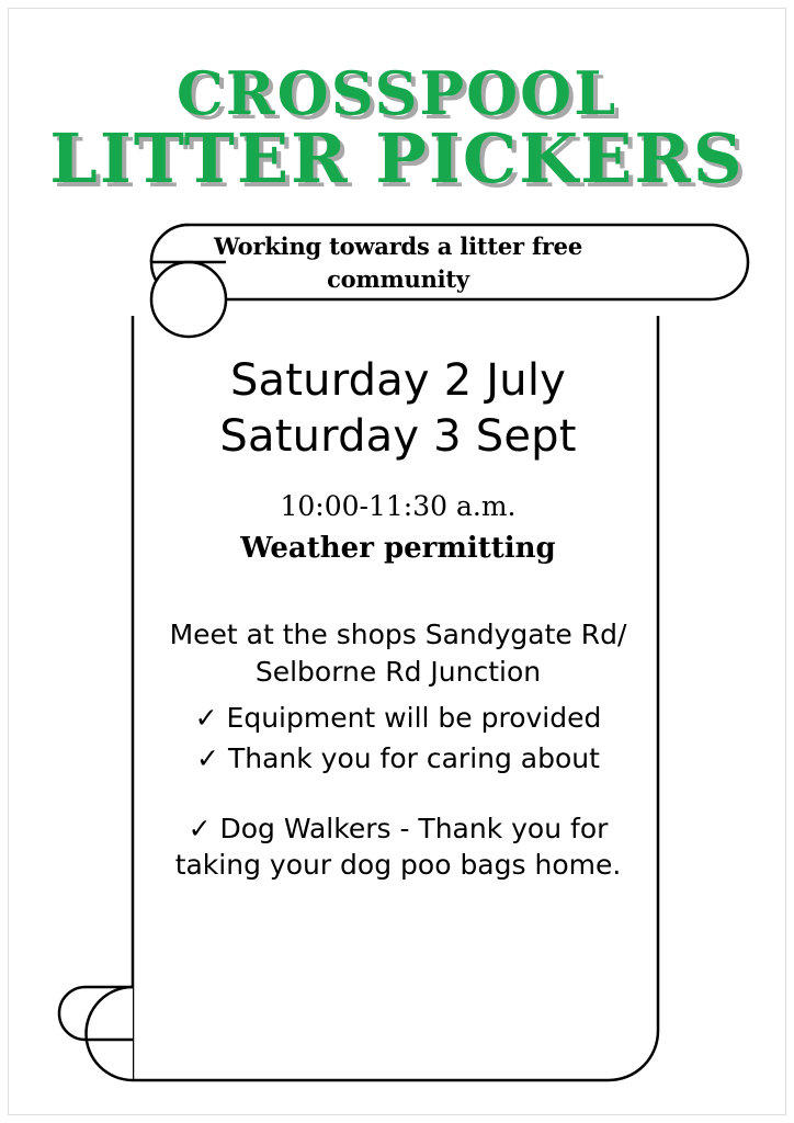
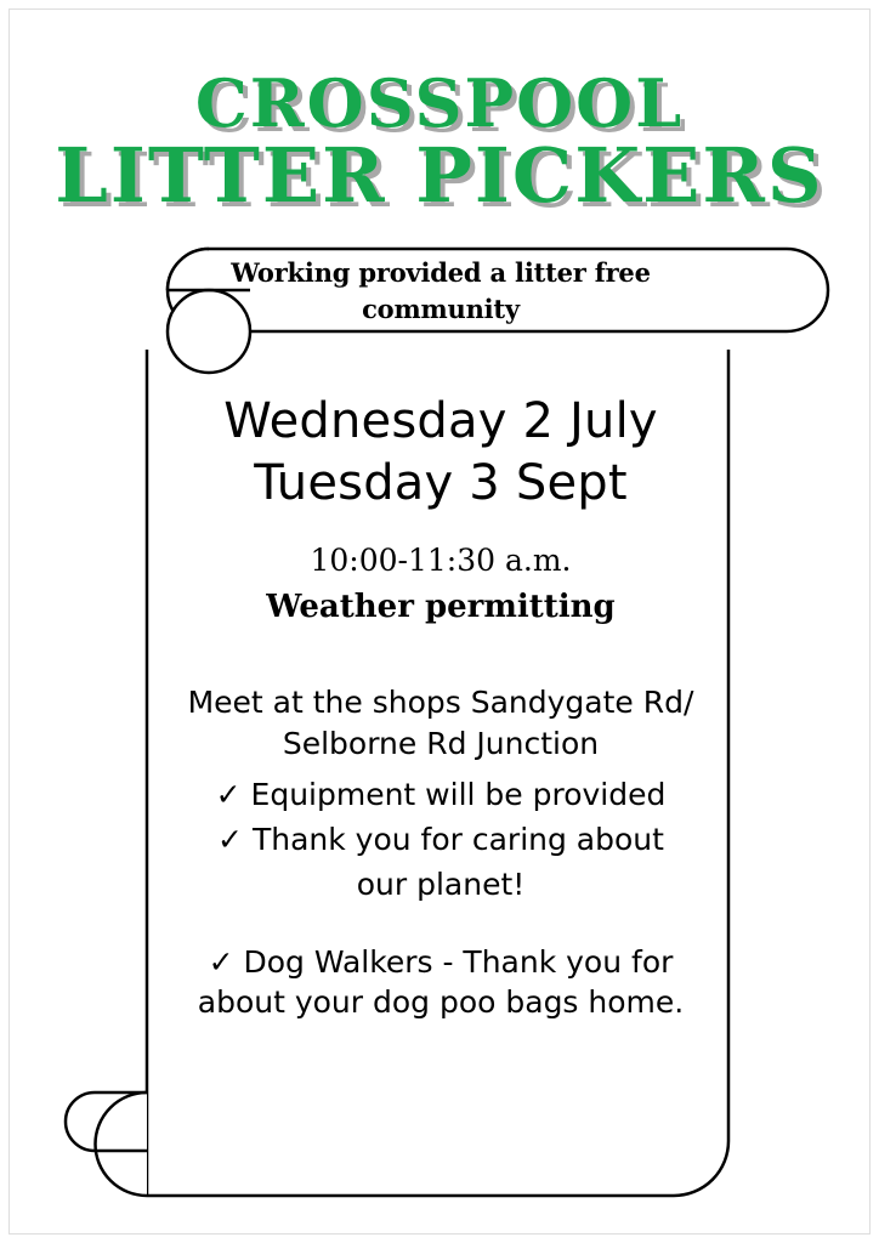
  CROSSPOOL
  LITTER PICKERS
- Working towards a litter free
+ Working provided a litter free
  community
- Saturday 2 July
+ Wednesday 2 July
- Saturday 3 Sept
+ Tuesday 3 Sept
  10:00-11:30 a.m.
  Weather permitting
  Meet at the shops Sandygate Rd/
  Selborne Rd Junction
  ✓ Equipment will be provided
  ✓ Thank you for caring about
+ our planet!
  ✓ Dog Walkers - Thank you for
- taking your dog poo bags home.
+ about your dog poo bags home.
